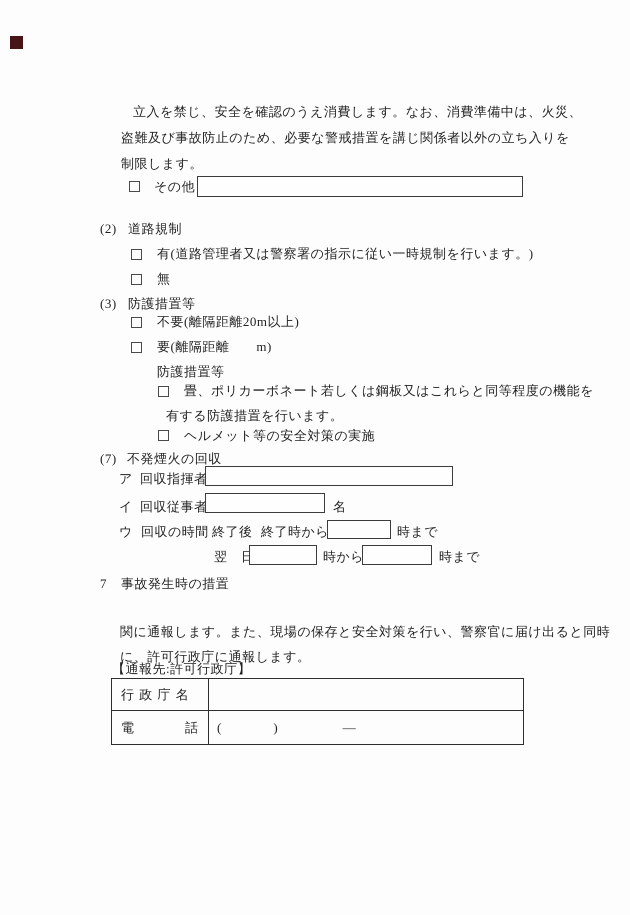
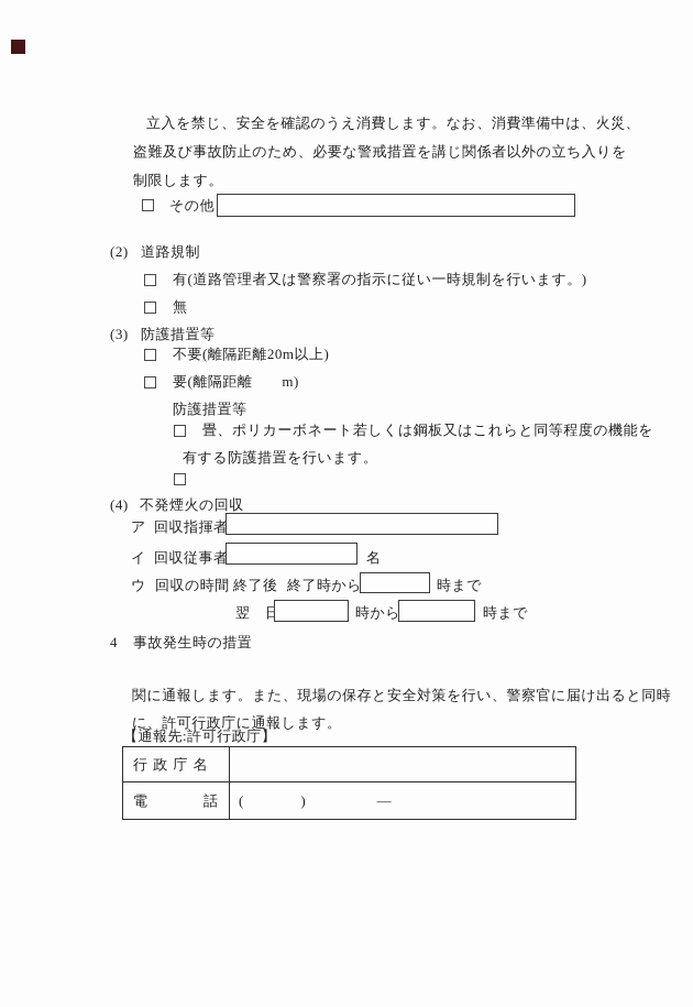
  立入を禁じ、安全を確認のうえ消費します。なお、消費準備中は、火災、
  盗難及び事故防止のため、必要な警戒措置を講じ関係者以外の立ち入りを
  制限します。
  その他
  (2)
  道路規制
  有(道路管理者又は警察署の指示に従い一時規制を行います。)
  無
  (3)
  防護措置等
  不要(離隔距離20m以上)
  要(離隔距離 m)
  防護措置等
  畳、ポリカーボネート若しくは鋼板又はこれらと同等程度の機能を
  有する防護措置を行います。
- ヘルメット等の安全対策の実施
- (7)
+ (4)
  不発煙火の回収
  ア
  回収指揮者
  イ
  回収従事者
  名
  ウ
  回収の時間
  終了後
  終了時から
  時まで
  翌 日
  時から
  時まで
- 7
+ 4
  事故発生時の措置
  関に通報します。また、現場の保存と安全対策を行い、警察官に届け出ると同時
  に、許可行政庁に通報します。
  【通報先:許可行政庁】
  行 政 庁 名
  電
  話
  ( ) —
